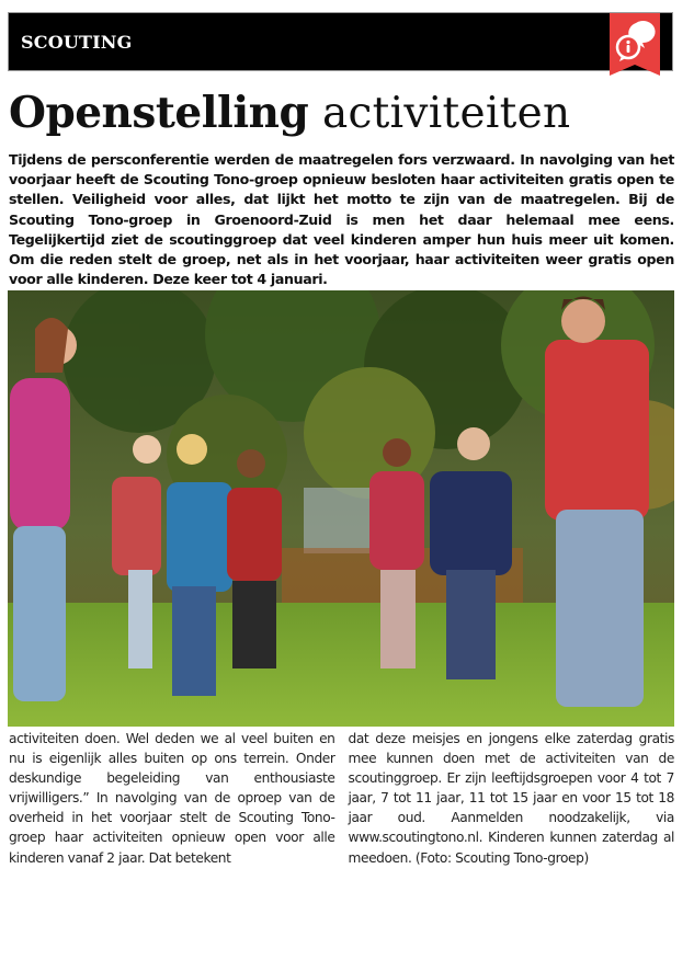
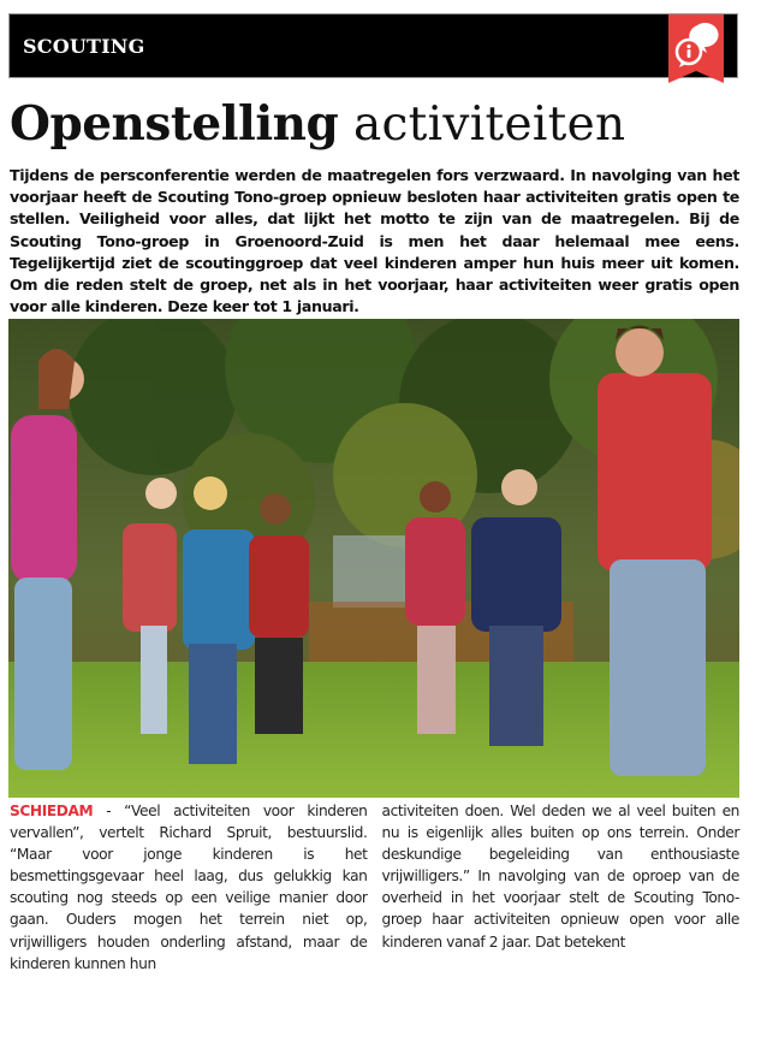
  SCOUTING
  Openstelling activiteiten
- Tijdens de persconferentie werden de maatregelen fors verzwaard. In navolging van het voorjaar heeft de Scouting Tono-groep opnieuw besloten haar activiteiten gratis open te stellen. Veiligheid voor alles, dat lijkt het motto te zijn van de maatregelen. Bij de Scouting Tono-groep in Groenoord-Zuid is men het daar helemaal mee eens. Tegelijkertijd ziet de scoutinggroep dat veel kinderen amper hun huis meer uit komen. Om die reden stelt de groep, net als in het voorjaar, haar activiteiten weer gratis open voor alle kinderen. Deze keer tot 4 januari.
+ Tijdens de persconferentie werden de maatregelen fors verzwaard. In navolging van het voorjaar heeft de Scouting Tono-groep opnieuw besloten haar activiteiten gratis open te stellen. Veiligheid voor alles, dat lijkt het motto te zijn van de maatregelen. Bij de Scouting Tono-groep in Groenoord-Zuid is men het daar helemaal mee eens. Tegelijkertijd ziet de scoutinggroep dat veel kinderen amper hun huis meer uit komen. Om die reden stelt de groep, net als in het voorjaar, haar activiteiten weer gratis open voor alle kinderen. Deze keer tot 1 januari.
+ SCHIEDAM - “Veel activiteiten voor kinderen vervallen”, vertelt Richard Spruit, bestuurslid. “Maar voor jonge kinderen is het besmettingsgevaar heel laag, dus gelukkig kan scouting nog steeds op een veilige manier door gaan. Ouders mogen het terrein niet op, vrijwilligers houden onderling afstand, maar de kinderen kunnen hun
  activiteiten doen. Wel deden we al veel buiten en nu is eigenlijk alles buiten op ons terrein. Onder deskundige begeleiding van enthousiaste vrijwilligers.” In navolging van de oproep van de overheid in het voorjaar stelt de Scouting Tono-groep haar activiteiten opnieuw open voor alle kinderen vanaf 2 jaar. Dat betekent
- dat deze meisjes en jongens elke zaterdag gratis mee kunnen doen met de activiteiten van de scoutinggroep. Er zijn leeftijdsgroepen voor 4 tot 7 jaar, 7 tot 11 jaar, 11 tot 15 jaar en voor 15 tot 18 jaar oud. Aanmelden noodzakelijk, via www.scoutingtono.nl. Kinderen kunnen zaterdag al meedoen. (Foto: Scouting Tono-groep)
